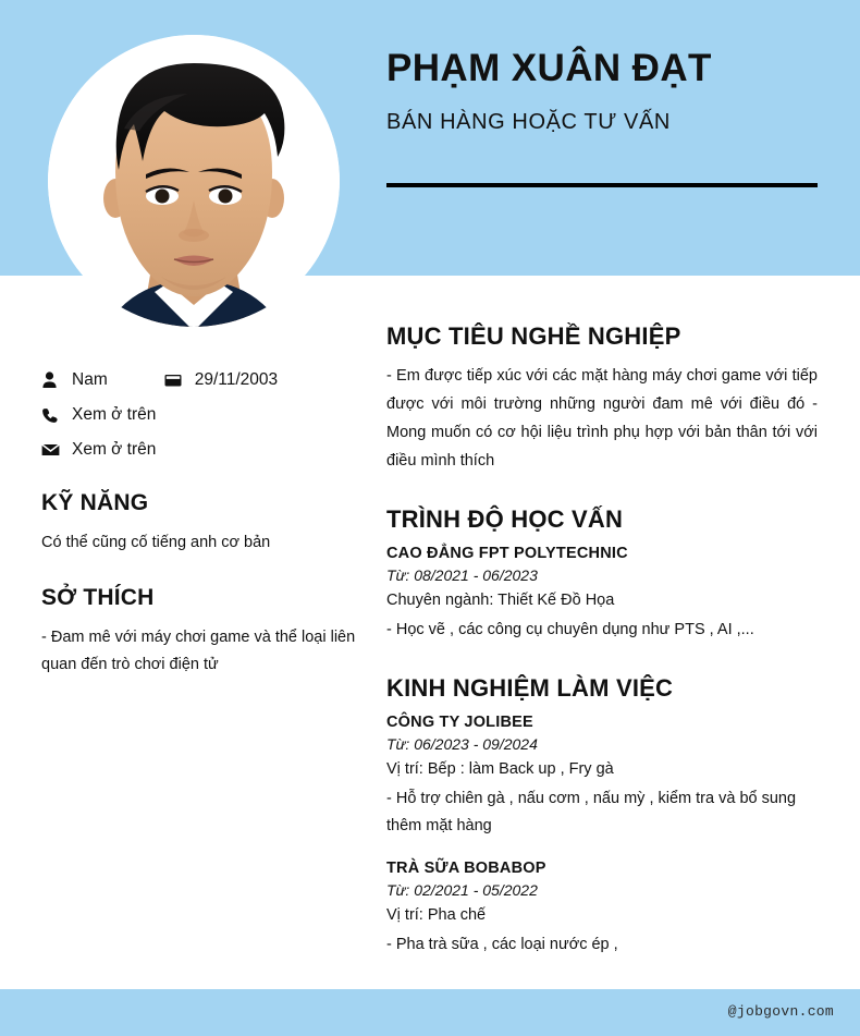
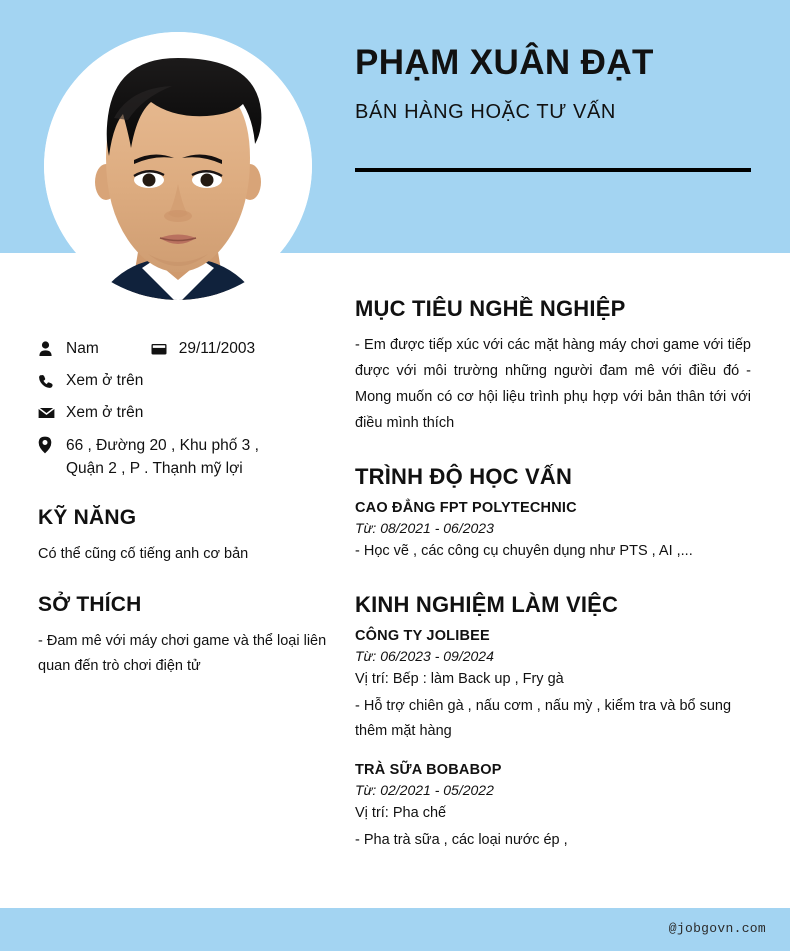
  PHẠM XUÂN ĐẠT
  BÁN HÀNG HOẶC TƯ VẤN
  Nam
  29/11/2003
  Xem ở trên
  Xem ở trên
+ 66 , Đường 20 , Khu phố 3 ,
+ Quận 2 , P . Thạnh mỹ lợi
  KỸ NĂNG
  Có thể cũng cố tiếng anh cơ bản
  SỞ THÍCH
  - Đam mê với máy chơi game và thể loại liên quan đến trò chơi điện tử
  MỤC TIÊU NGHỀ NGHIỆP
  - Em được tiếp xúc với các mặt hàng máy chơi game với tiếp được với môi trường những người đam mê với điều đó - Mong muốn có cơ hội liệu trình phụ hợp với bản thân tới với điều mình thích
  TRÌNH ĐỘ HỌC VẤN
  CAO ĐẲNG FPT POLYTECHNIC
  Từ: 08/2021 - 06/2023
- Chuyên ngành: Thiết Kế Đồ Họa
  - Học vẽ , các công cụ chuyên dụng như PTS , AI ,...
  KINH NGHIỆM LÀM VIỆC
  CÔNG TY JOLIBEE
  Từ: 06/2023 - 09/2024
  Vị trí: Bếp : làm Back up , Fry gà
  - Hỗ trợ chiên gà , nấu cơm , nấu mỳ , kiểm tra và bổ sung thêm mặt hàng
  TRÀ SỮA BOBABOP
  Từ: 02/2021 - 05/2022
  Vị trí: Pha chế
  - Pha trà sữa , các loại nước ép ,
  @jobgovn.com
